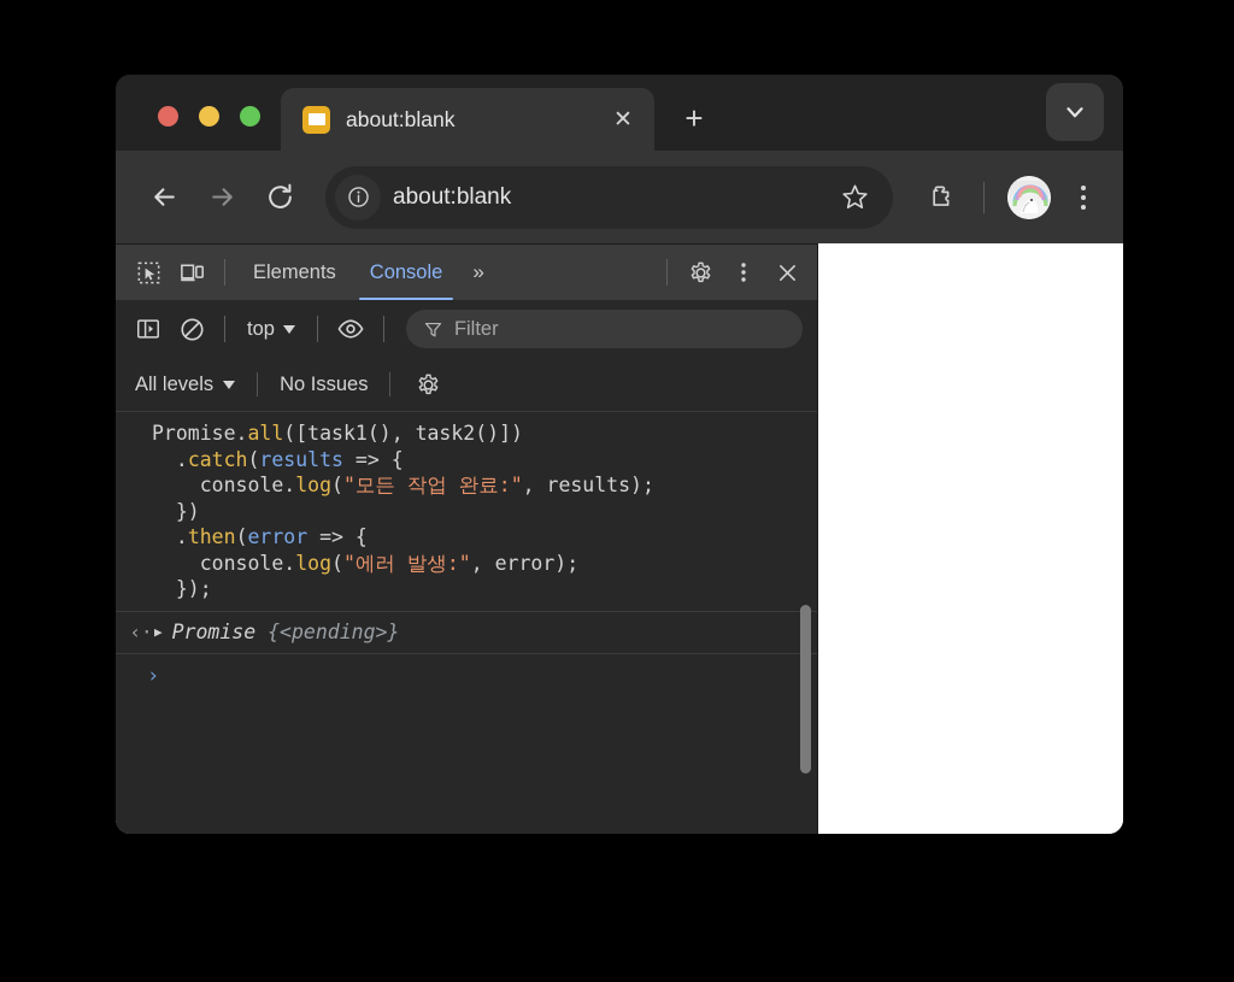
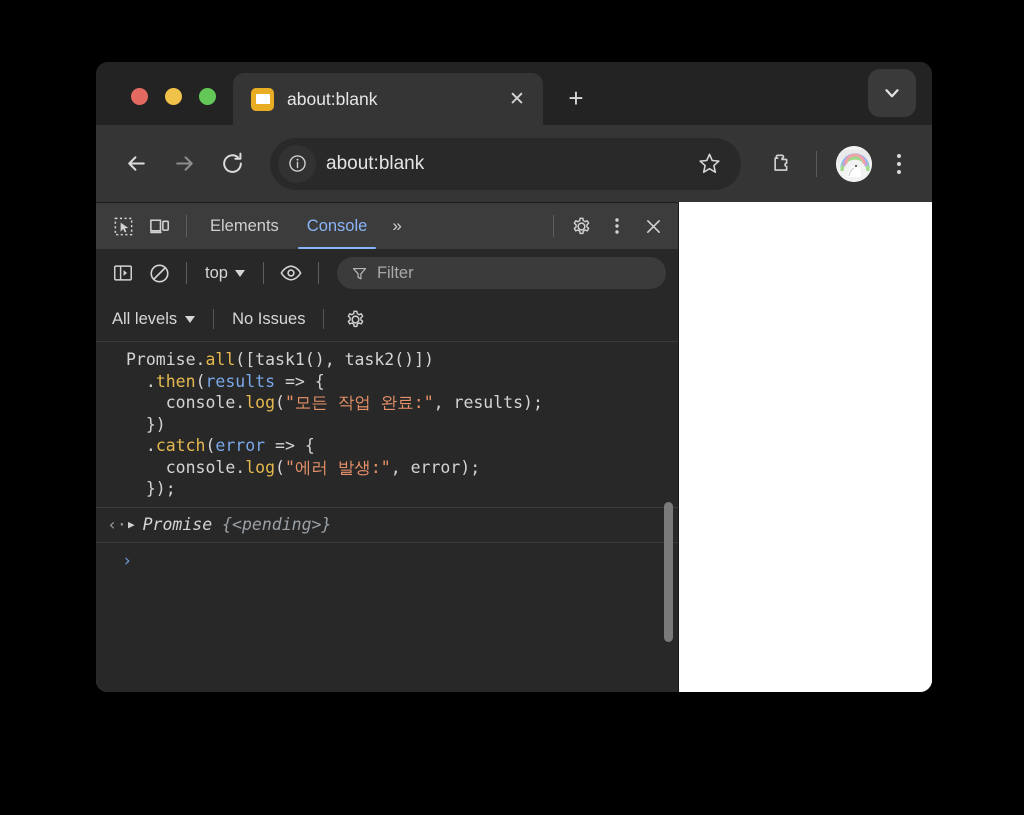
  about:blank
  ✕
  +
  about:blank
  Elements
  Console
  »
  top
  Filter
  All levels
  No Issues
  Promise.all([task1(), task2()])
- .catch(results => {
+ .then(results => {
  console.log("모든 작업 완료:", results);
  })
- .then(error => {
+ .catch(error => {
  console.log("에러 발생:", error);
  });
  ‹·
  ▶
  Promise {<pending>}
  ›
